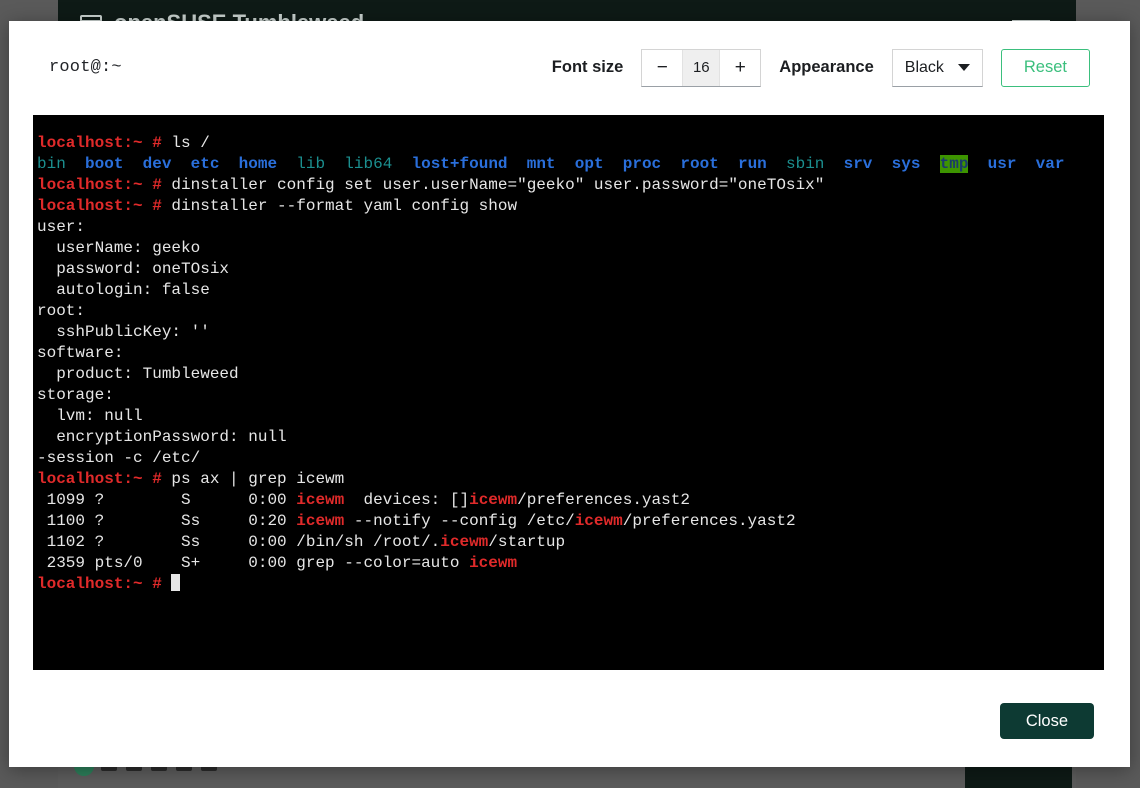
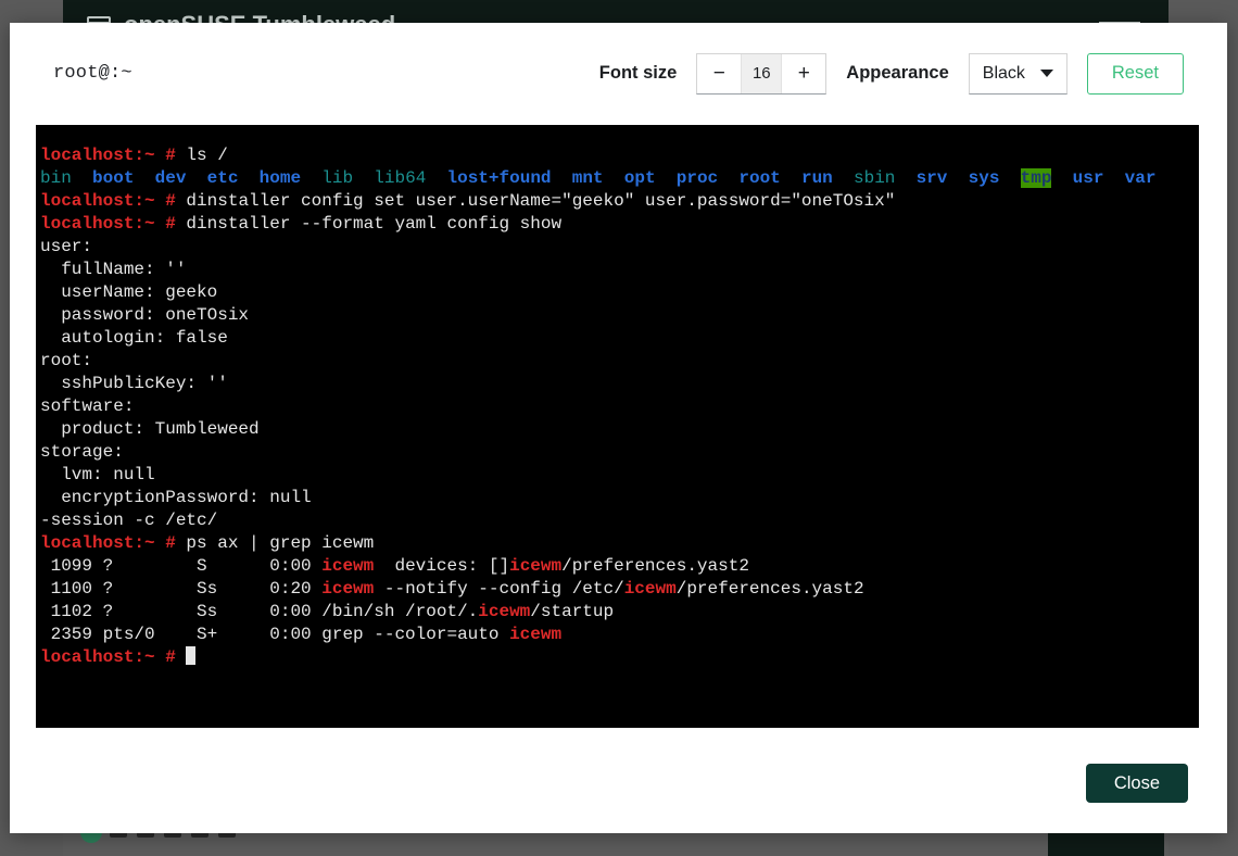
  root@:~
  Font size
  −
  16
  +
  Appearance
  Black
  Reset
  localhost:~ # ls /
  bin boot dev etc home lib lib64 lost+found mnt opt proc root run sbin srv sys tmp usr var
  localhost:~ # dinstaller config set user.userName="geeko" user.password="oneTOsix"
  localhost:~ # dinstaller --format yaml config show
  user:
+ fullName: ''
  userName: geeko
  password: oneTOsix
  autologin: false
  root:
  sshPublicKey: ''
  software:
  product: Tumbleweed
  storage:
  lvm: null
  encryptionPassword: null
  -session -c /etc/
  localhost:~ # ps ax | grep icewm
  1099 ? S 0:00 icewm devices: []icewm/preferences.yast2
  1100 ? Ss 0:20 icewm --notify --config /etc/icewm/preferences.yast2
  1102 ? Ss 0:00 /bin/sh /root/.icewm/startup
  2359 pts/0 S+ 0:00 grep --color=auto icewm
  localhost:~ #
  Close
